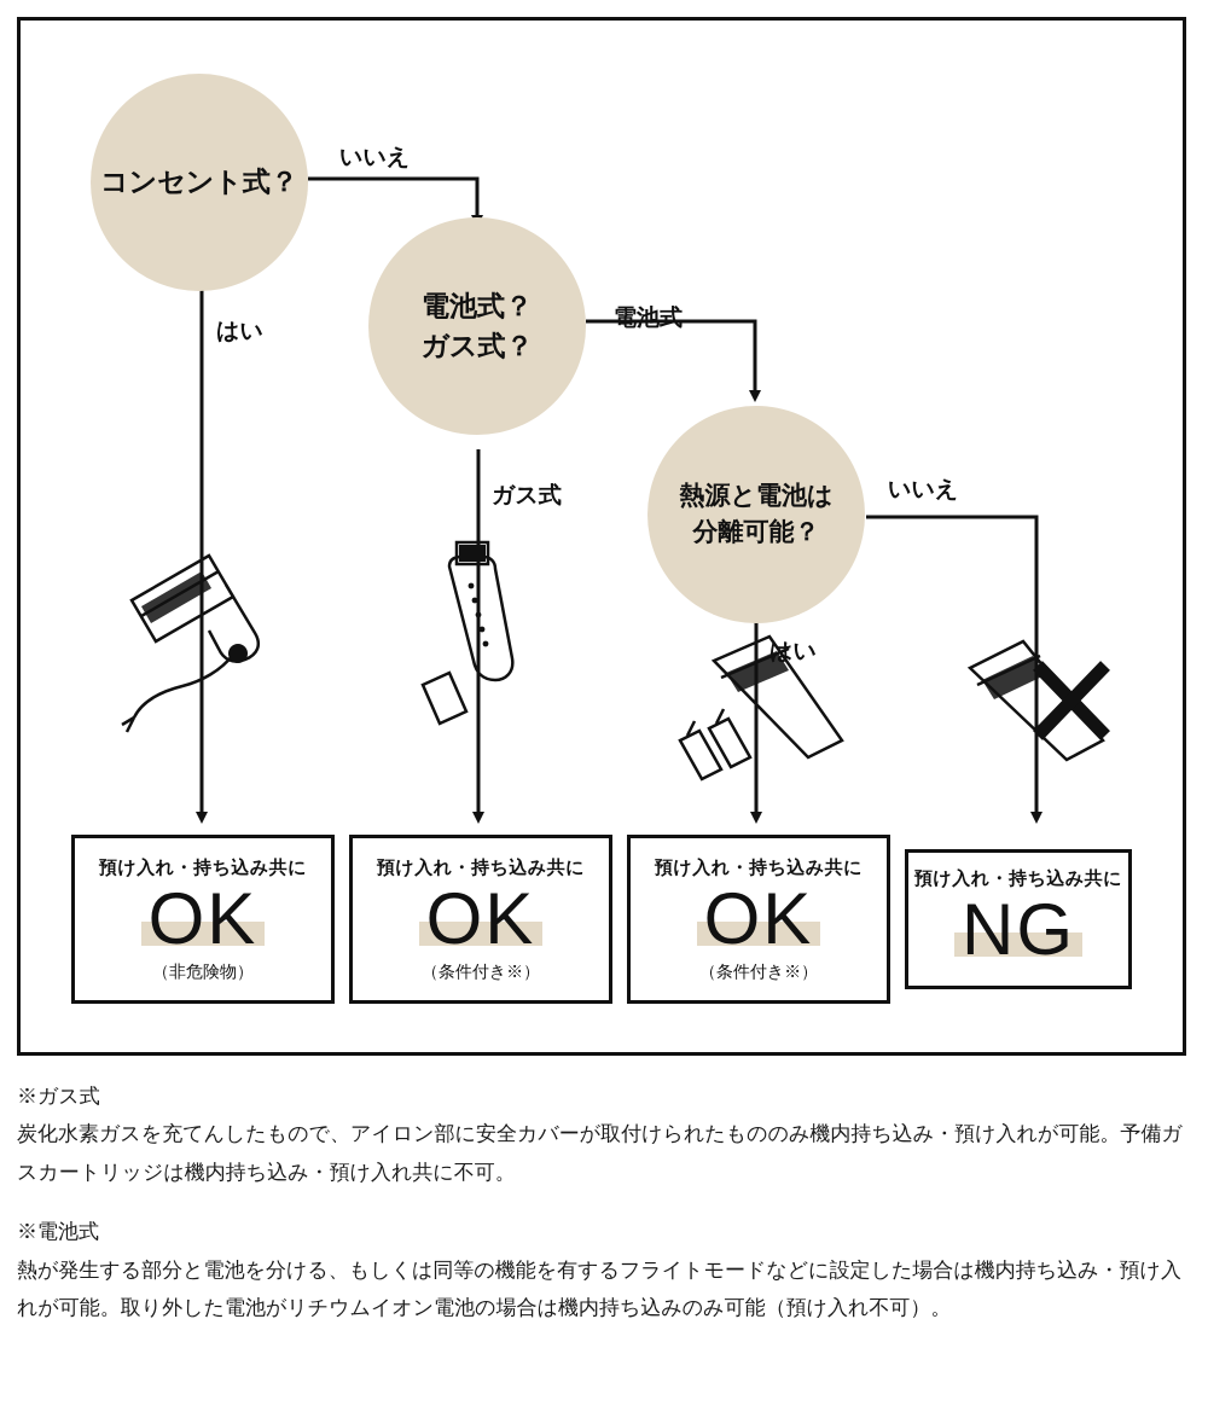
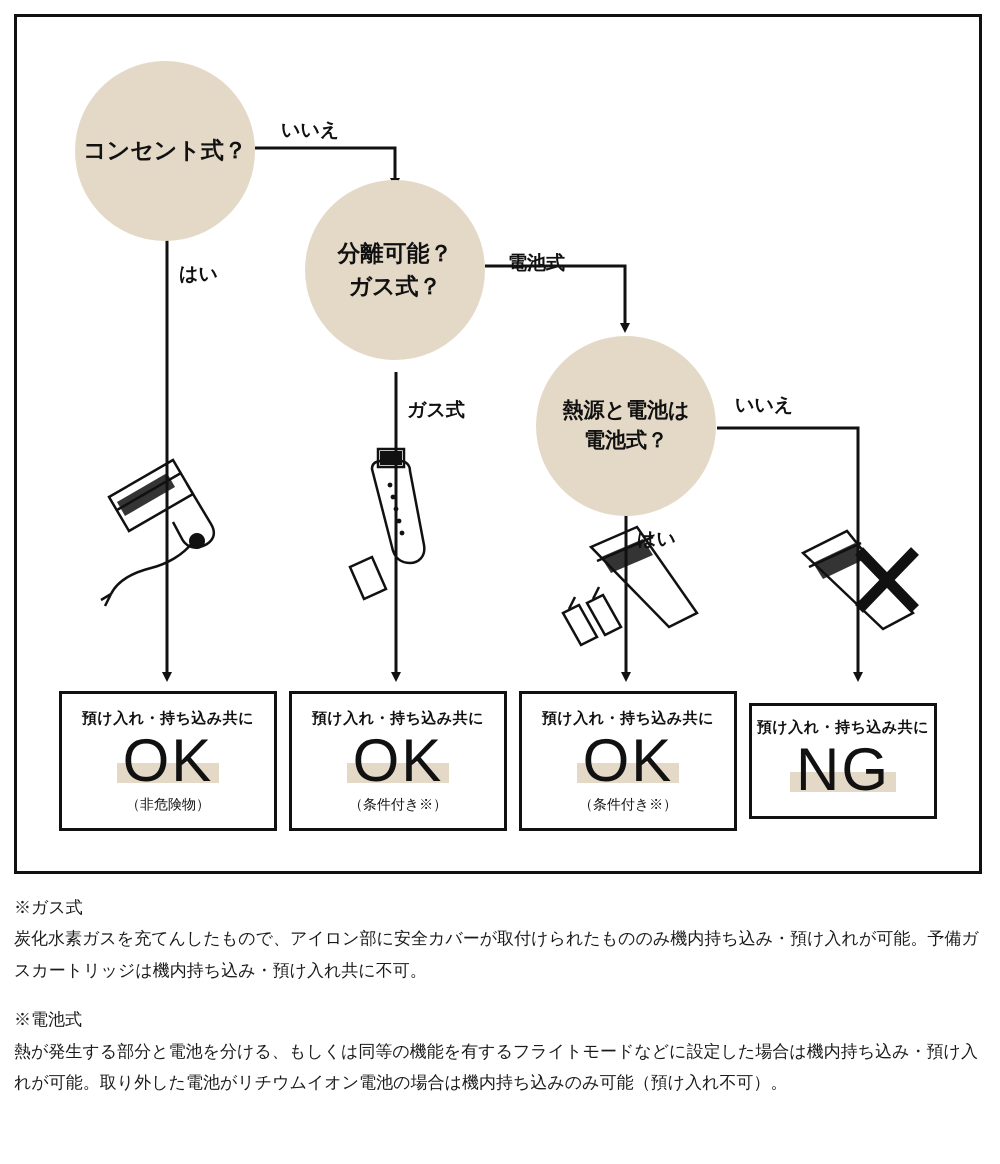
  コンセント式？
- 電池式？
+ 分離可能？
  ガス式？
  熱源と電池は
- 分離可能？
+ 電池式？
  いいえ
  はい
  電池式
  ガス式
  いいえ
  預け入れ・持ち込み共に
  OK
  （非危険物）
  預け入れ・持ち込み共に
  OK
  （条件付き※）
  預け入れ・持ち込み共に
  OK
  （条件付き※）
  預け入れ・持ち込み共に
  NG
  ※ガス式
  炭化水素ガスを充てんしたもので、アイロン部に安全カバーが取付けられたもののみ機内持ち込み・預け入れが可能。予備ガスカートリッジは機内持ち込み・預け入れ共に不可。
  ※電池式
  熱が発生する部分と電池を分ける、もしくは同等の機能を有するフライトモードなどに設定した場合は機内持ち込み・預け入れが可能。取り外した電池がリチウムイオン電池の場合は機内持ち込みのみ可能（預け入れ不可）。
